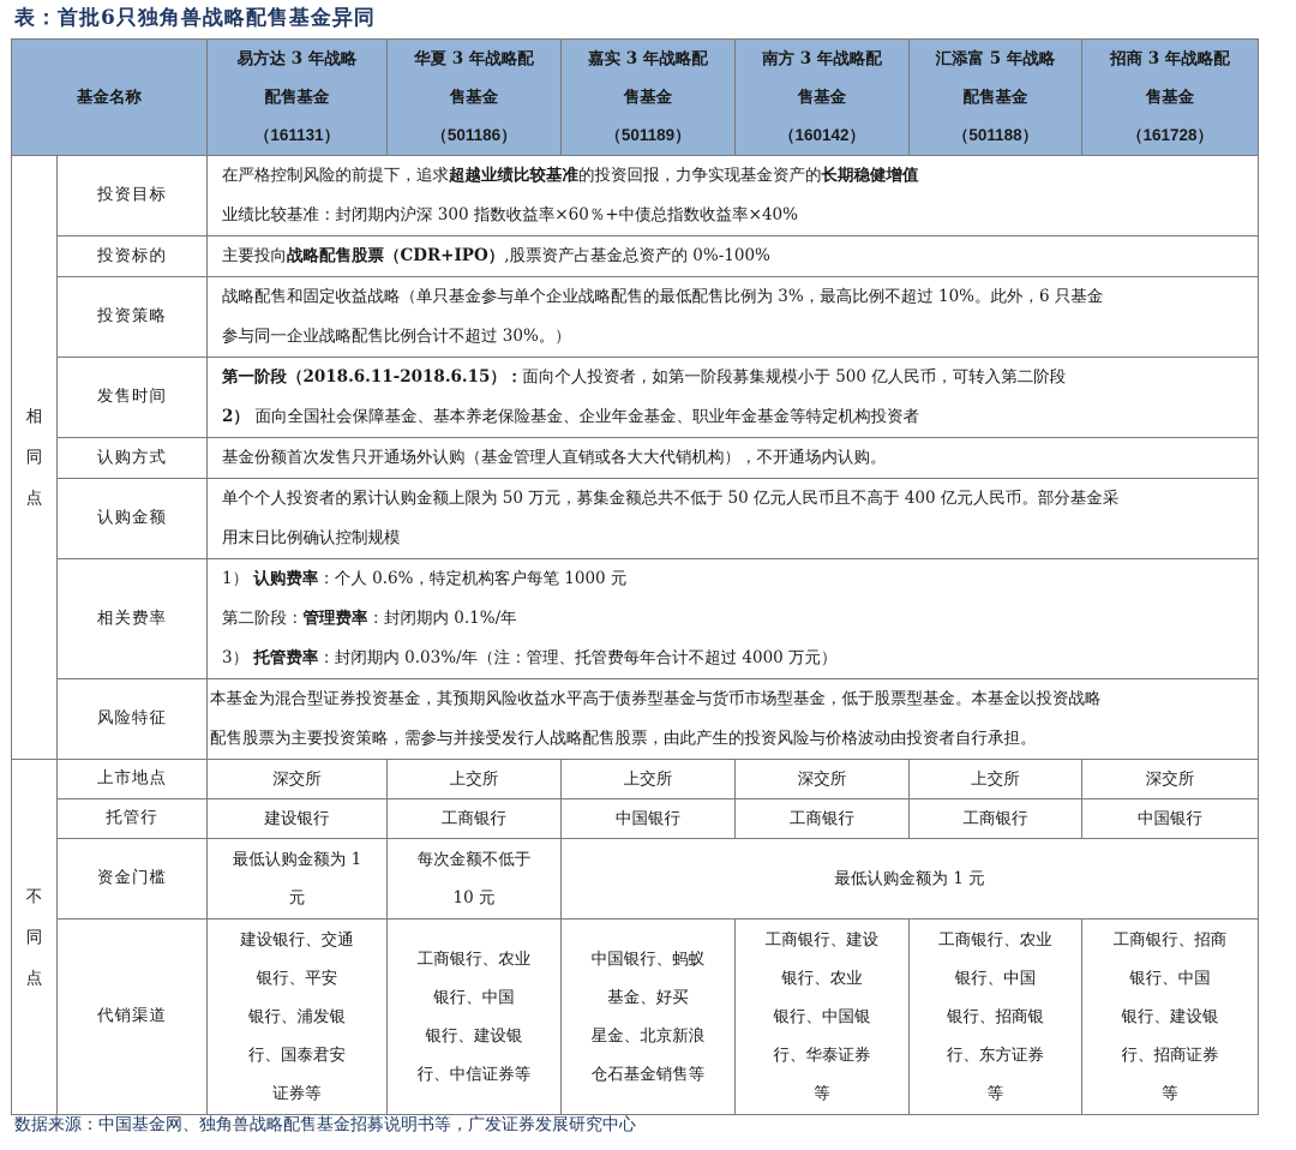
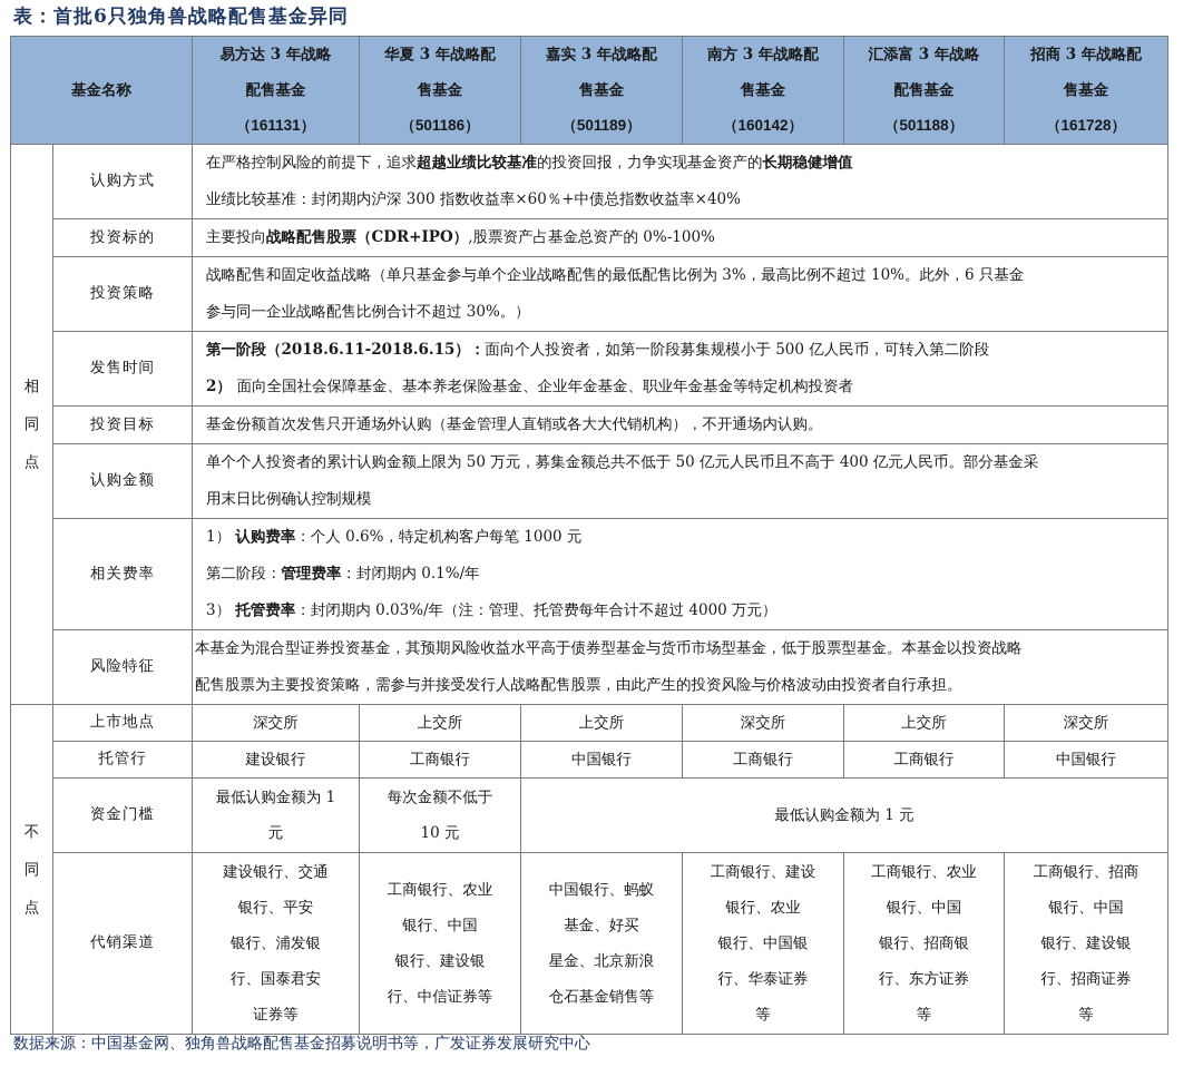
  表：首批6只独角兽战略配售基金异同
- 基金名称	易方达 3 年战略配售基金（161131）	华夏 3 年战略配售基金（501186）	嘉实 3 年战略配售基金（501189）	南方 3 年战略配售基金（160142）	汇添富 5 年战略配售基金（501188）	招商 3 年战略配售基金（161728）
+ 基金名称	易方达 3 年战略配售基金（161131）	华夏 3 年战略配售基金（501186）	嘉实 3 年战略配售基金（501189）	南方 3 年战略配售基金（160142）	汇添富 3 年战略配售基金（501188）	招商 3 年战略配售基金（161728）
- 相同点	投资目标	在严格控制风险的前提下，追求超越业绩比较基准的投资回报，力争实现基金资产的长期稳健增值业绩比较基准：封闭期内沪深 300 指数收益率×60％+中债总指数收益率×40%
+ 相同点	认购方式	在严格控制风险的前提下，追求超越业绩比较基准的投资回报，力争实现基金资产的长期稳健增值业绩比较基准：封闭期内沪深 300 指数收益率×60％+中债总指数收益率×40%
  投资标的	主要投向战略配售股票（CDR+IPO）,股票资产占基金总资产的 0%-100%
  投资策略	战略配售和固定收益战略（单只基金参与单个企业战略配售的最低配售比例为 3%，最高比例不超过 10%。此外，6 只基金参与同一企业战略配售比例合计不超过 30%。）
  发售时间	第一阶段（2018.6.11-2018.6.15）：面向个人投资者，如第一阶段募集规模小于 500 亿人民币，可转入第二阶段2） 面向全国社会保障基金、基本养老保险基金、企业年金基金、职业年金基金等特定机构投资者
- 认购方式	基金份额首次发售只开通场外认购（基金管理人直销或各大大代销机构），不开通场内认购。
+ 投资目标	基金份额首次发售只开通场外认购（基金管理人直销或各大大代销机构），不开通场内认购。
  认购金额	单个个人投资者的累计认购金额上限为 50 万元，募集金额总共不低于 50 亿元人民币且不高于 400 亿元人民币。部分基金采用末日比例确认控制规模
  相关费率	1） 认购费率：个人 0.6%，特定机构客户每笔 1000 元第二阶段：管理费率：封闭期内 0.1%/年3） 托管费率：封闭期内 0.03%/年（注：管理、托管费每年合计不超过 4000 万元）
  风险特征	本基金为混合型证券投资基金，其预期风险收益水平高于债券型基金与货币市场型基金，低于股票型基金。本基金以投资战略配售股票为主要投资策略，需参与并接受发行人战略配售股票，由此产生的投资风险与价格波动由投资者自行承担。
  不同点	上市地点	深交所	上交所	上交所	深交所	上交所	深交所
  托管行	建设银行	工商银行	中国银行	工商银行	工商银行	中国银行
  资金门槛	最低认购金额为 1元	每次金额不低于10 元	最低认购金额为 1 元
  代销渠道	建设银行、交通银行、平安银行、浦发银行、国泰君安证券等	工商银行、农业银行、中国银行、建设银行、中信证券等	中国银行、蚂蚁基金、好买星金、北京新浪仓石基金销售等	工商银行、建设银行、农业银行、中国银行、华泰证券等	工商银行、农业银行、中国银行、招商银行、东方证券等	工商银行、招商银行、中国银行、建设银行、招商证券等
  数据来源：中国基金网、独角兽战略配售基金招募说明书等，广发证券发展研究中心
